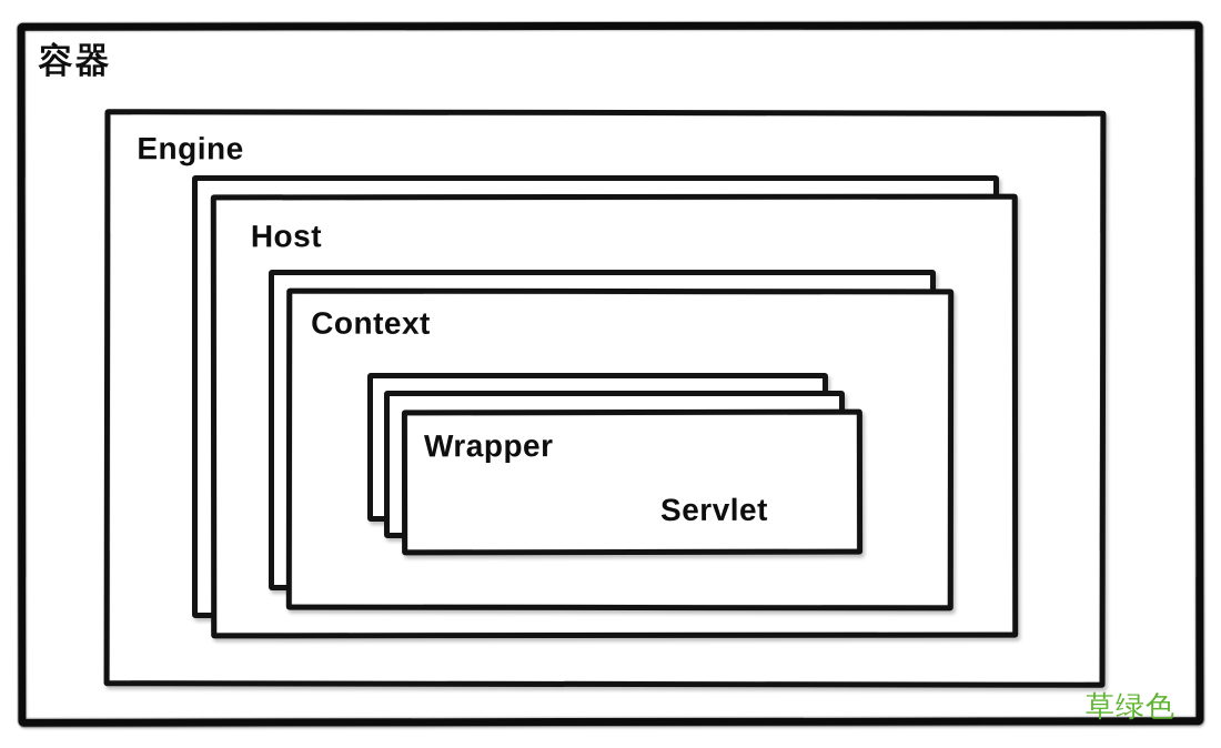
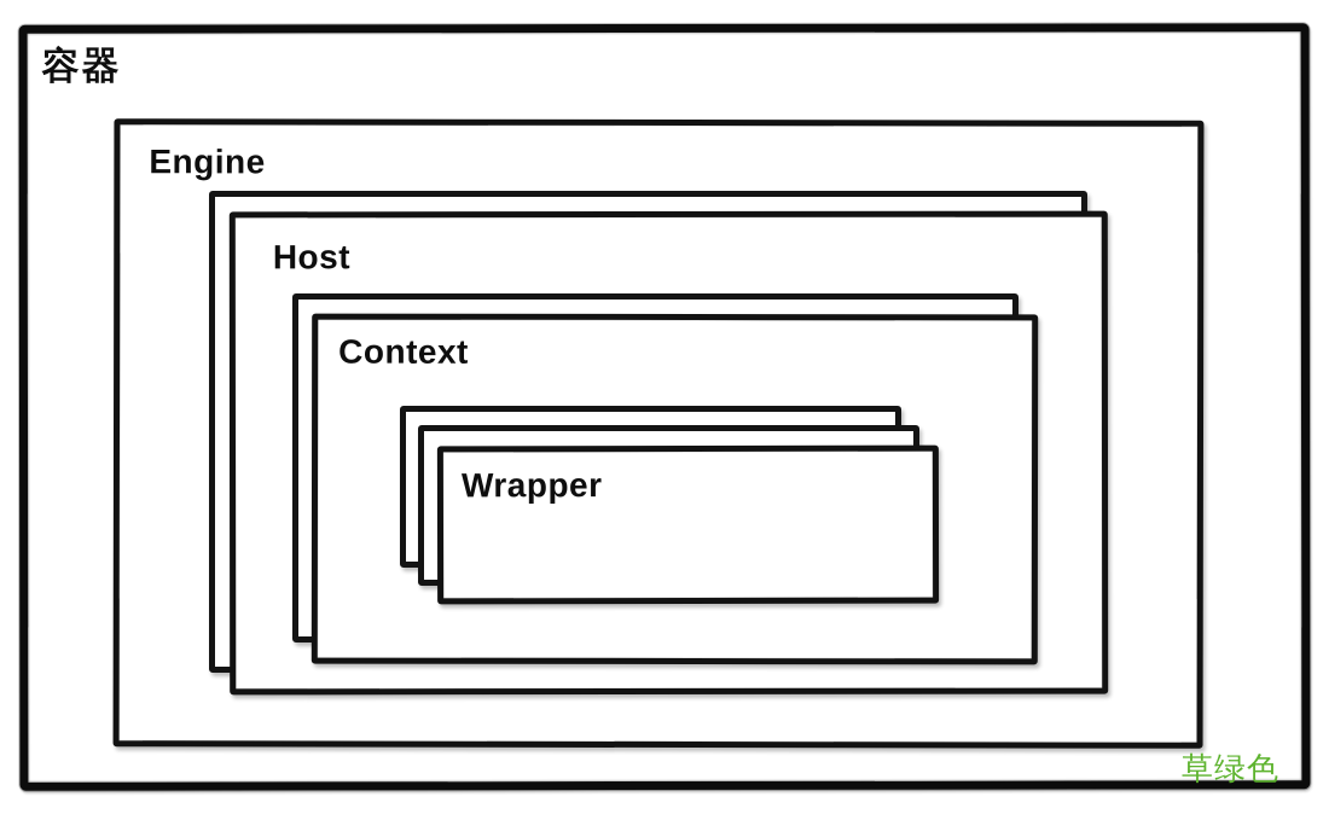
  容器
  Engine
  Host
  Context
  Wrapper
- Servlet
  草绿色
